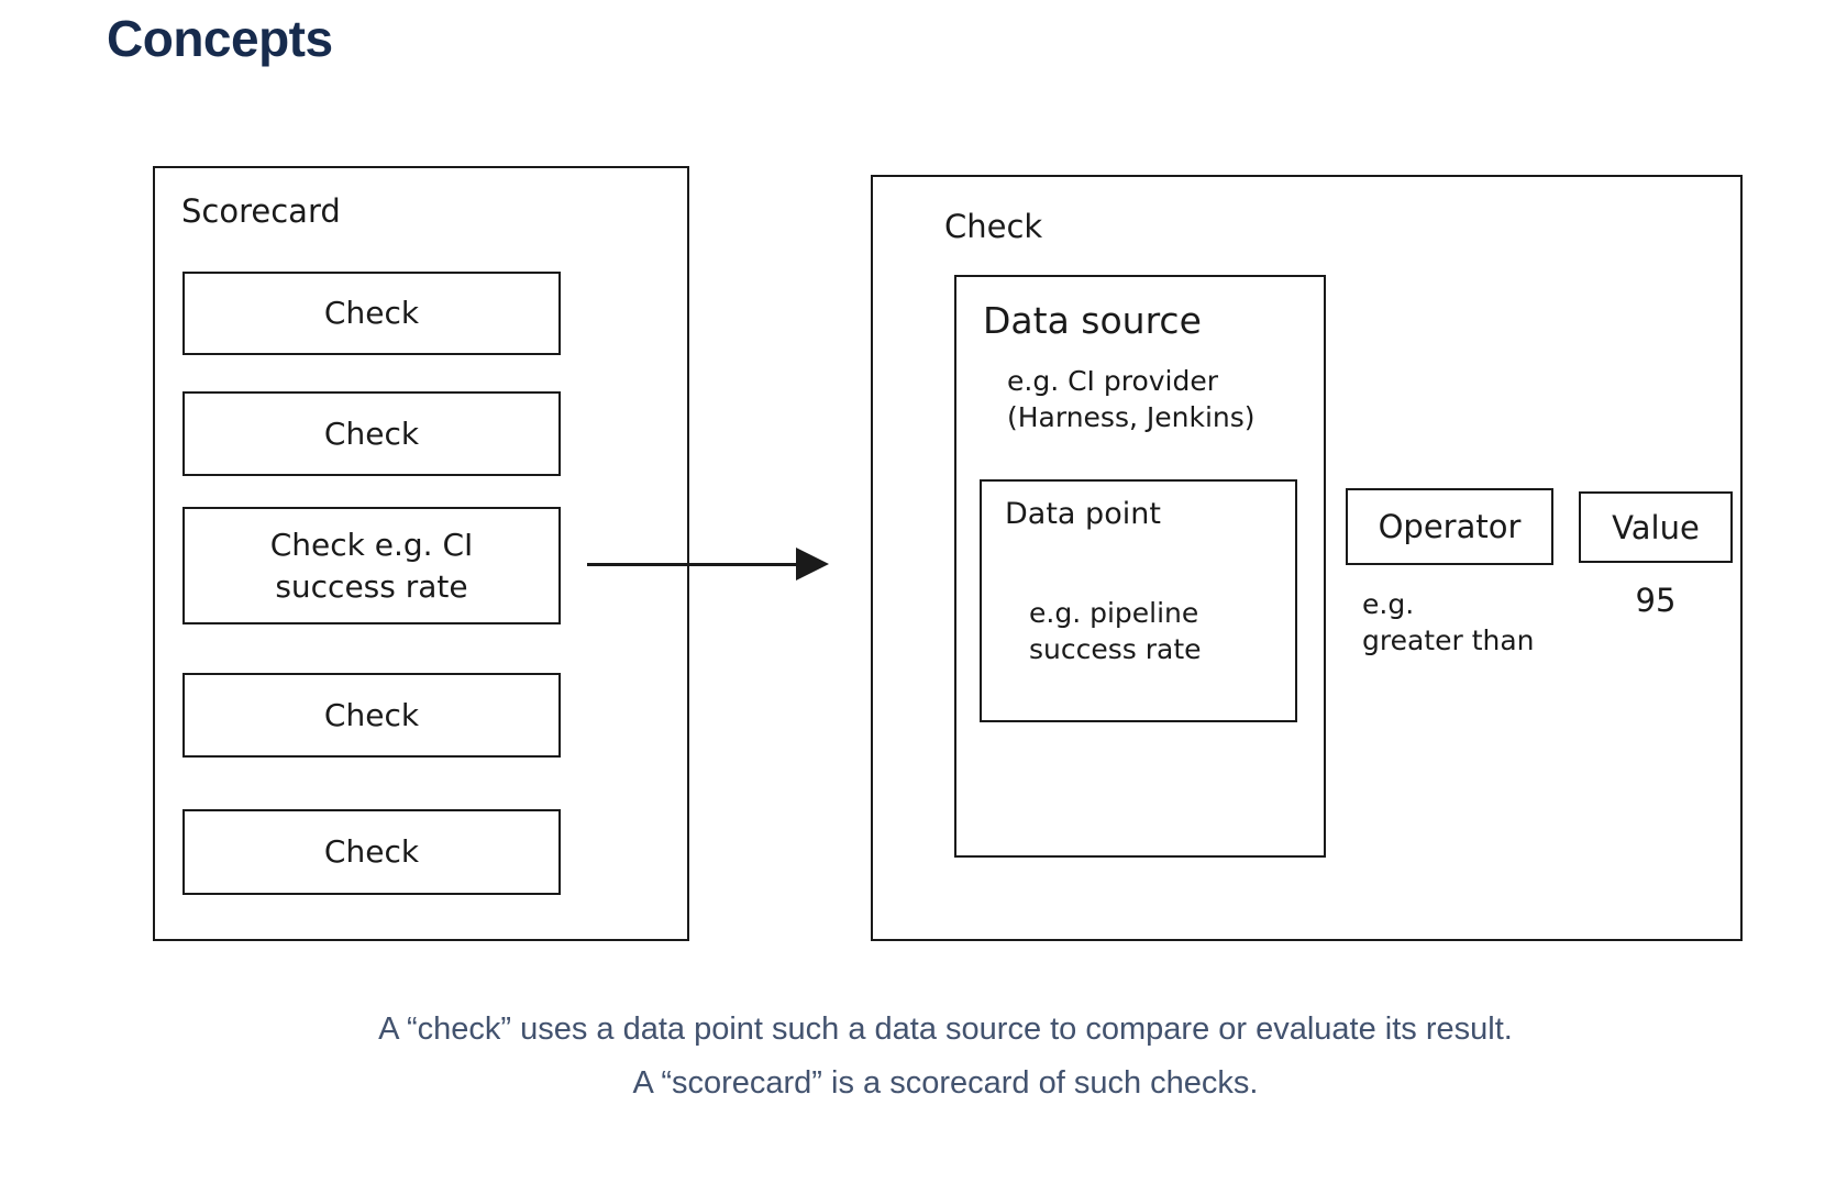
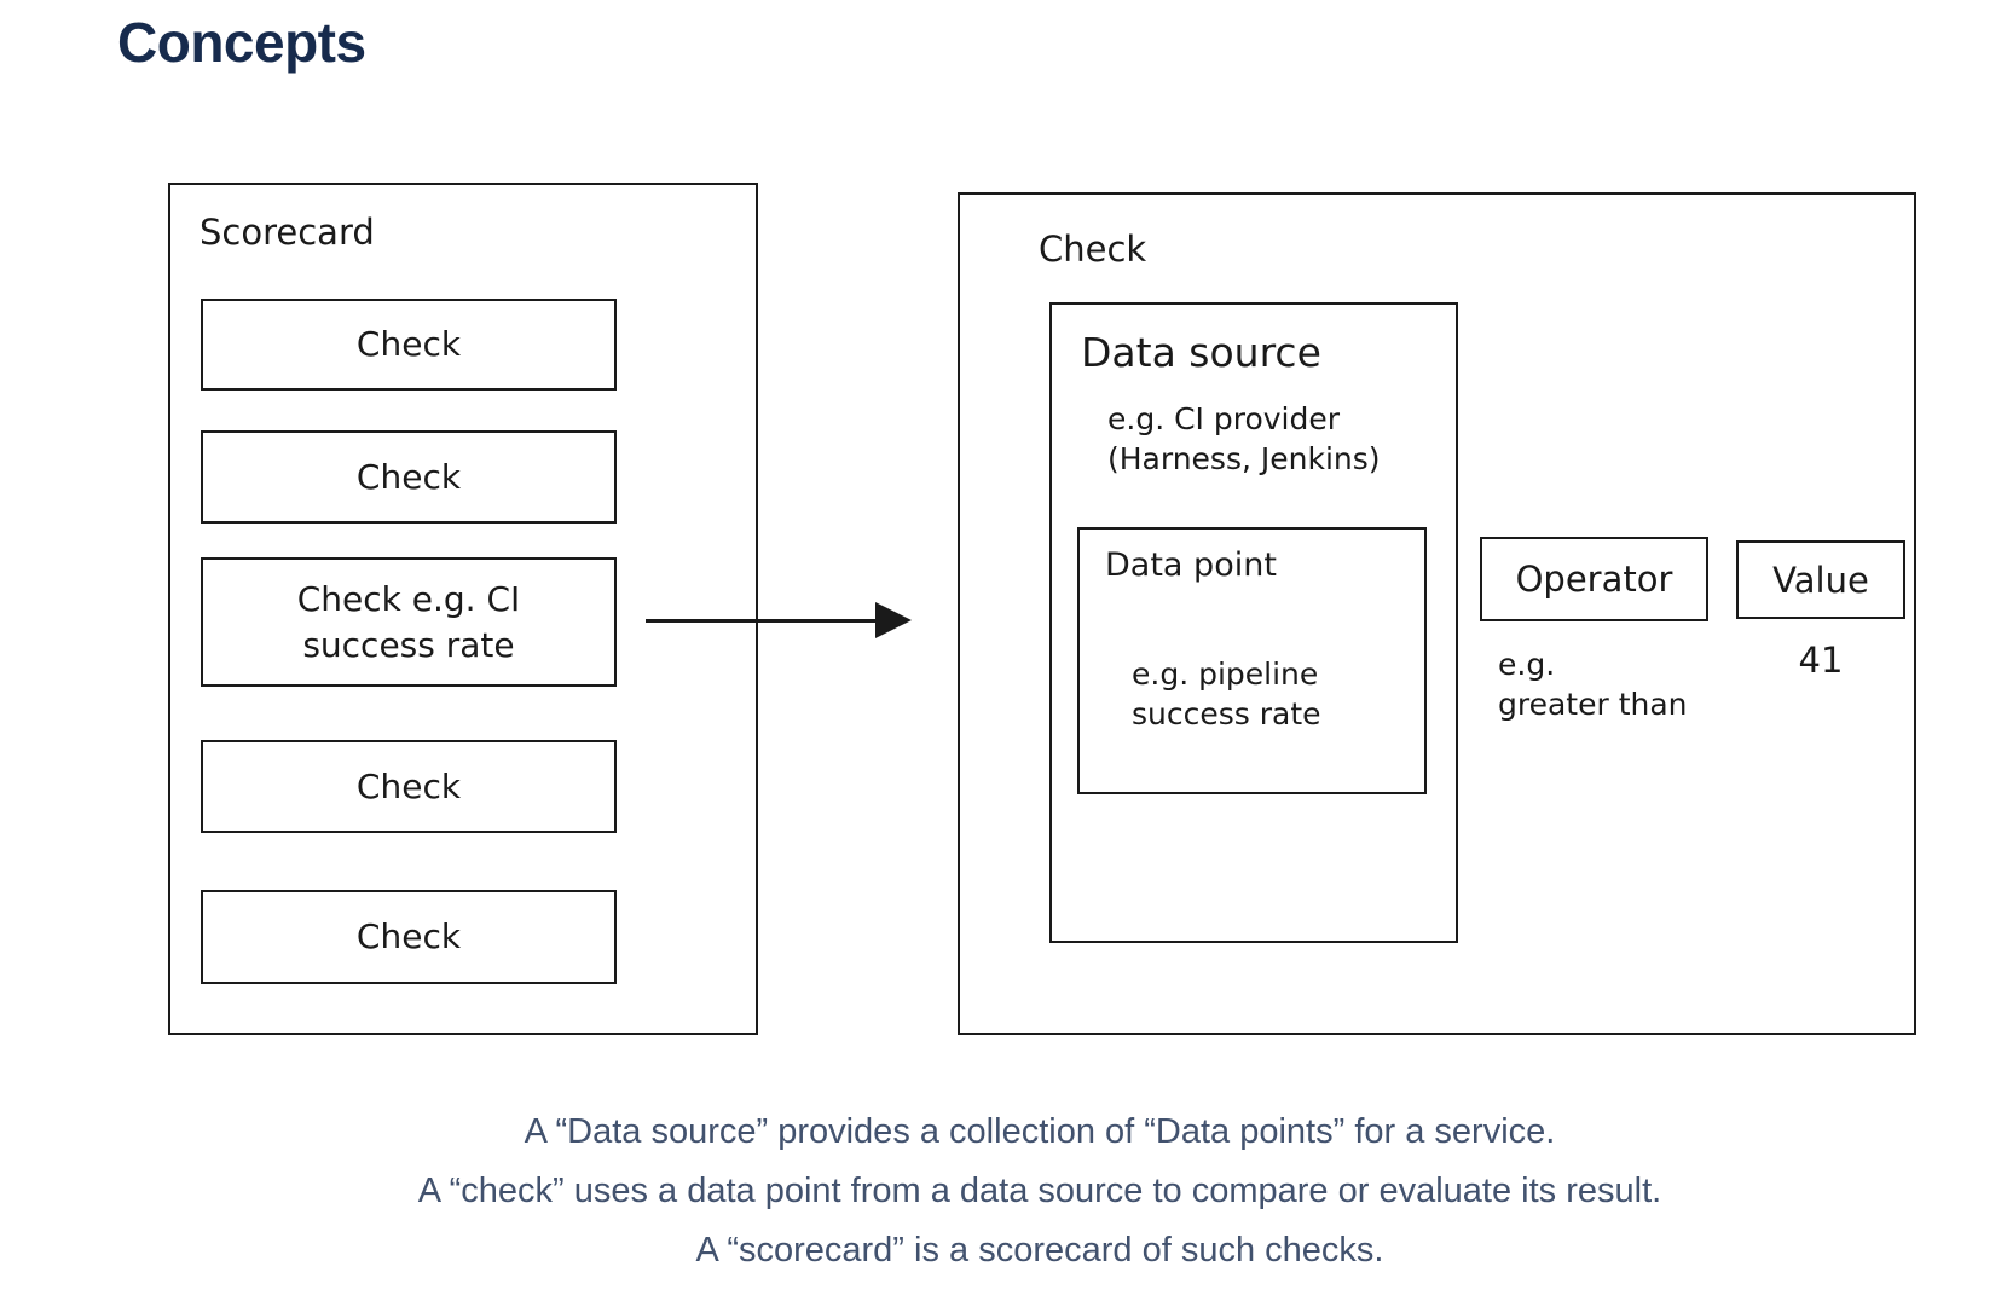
  Concepts
  Scorecard
  Check
  Check
  Check e.g. CI
  success rate
  Check
  Check
  Check
  Data source
  e.g. CI provider
  (Harness, Jenkins)
  Data point
  e.g. pipeline
  success rate
  Operator
  e.g.
  greater than
  Value
- 95
+ 41
+ A “Data source” provides a collection of “Data points” for a service.
- A “check” uses a data point such a data source to compare or evaluate its result.
+ A “check” uses a data point from a data source to compare or evaluate its result.
  A “scorecard” is a scorecard of such checks.
